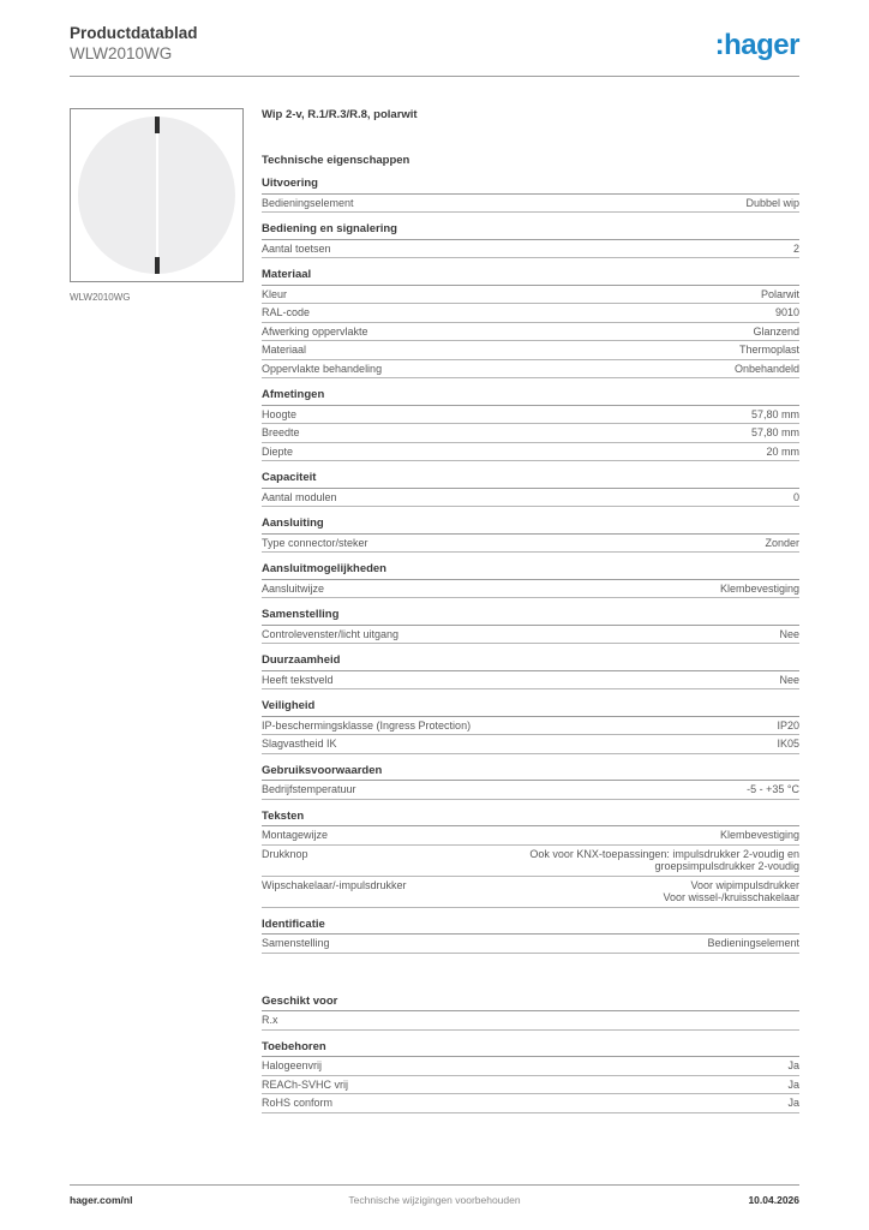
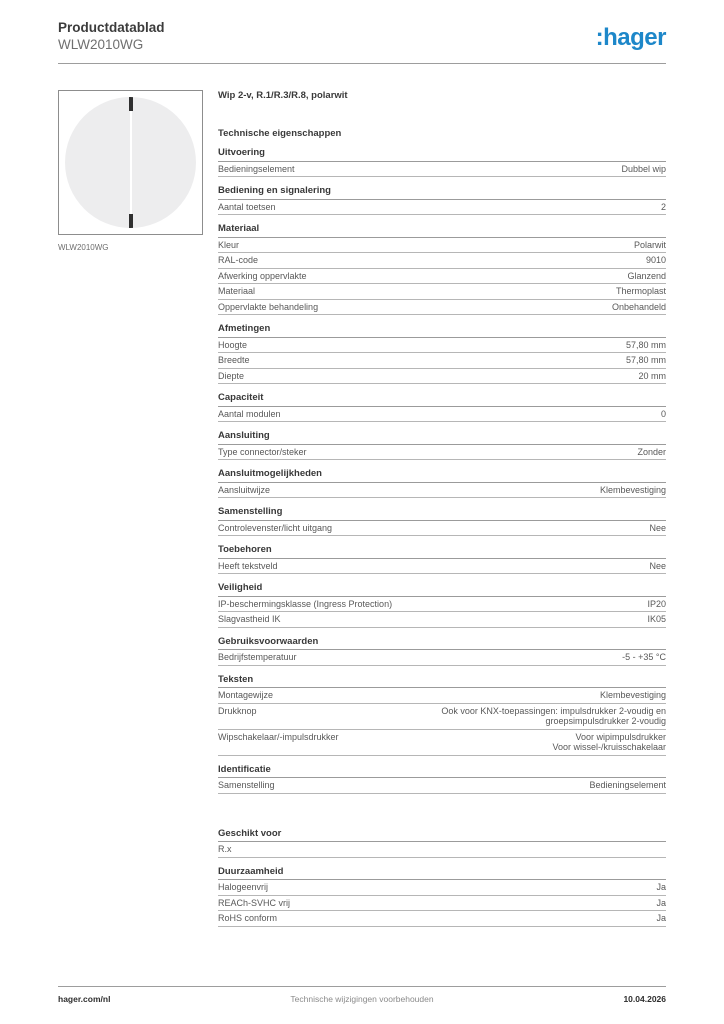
  Productdatablad
  WLW2010WG
  :hager
  WLW2010WG
  Wip 2-v, R.1/R.3/R.8, polarwit
  Technische eigenschappen
  Uitvoering
  Bedieningselement
  Dubbel wip
  Bediening en signalering
  Aantal toetsen
  2
  Materiaal
  Kleur
  Polarwit
  RAL-code
  9010
  Afwerking oppervlakte
  Glanzend
  Materiaal
  Thermoplast
  Oppervlakte behandeling
  Onbehandeld
  Afmetingen
  Hoogte
  57,80 mm
  Breedte
  57,80 mm
  Diepte
  20 mm
  Capaciteit
  Aantal modulen
  0
  Aansluiting
  Type connector/steker
  Zonder
  Aansluitmogelijkheden
  Aansluitwijze
  Klembevestiging
  Samenstelling
  Controlevenster/licht uitgang
  Nee
- Duurzaamheid
+ Toebehoren
  Heeft tekstveld
  Nee
  Veiligheid
  IP-beschermingsklasse (Ingress Protection)
  IP20
  Slagvastheid IK
  IK05
  Gebruiksvoorwaarden
  Bedrijfstemperatuur
  -5 - +35 °C
  Teksten
  Montagewijze
  Klembevestiging
  Drukknop
  Ook voor KNX-toepassingen: impulsdrukker 2-voudig en
  groepsimpulsdrukker 2-voudig
  Wipschakelaar/-impulsdrukker
  Voor wipimpulsdrukker
  Voor wissel-/kruisschakelaar
  Identificatie
  Samenstelling
  Bedieningselement
  Geschikt voor
  R.x
- Toebehoren
+ Duurzaamheid
  Halogeenvrij
  Ja
  REACh-SVHC vrij
  Ja
  RoHS conform
  Ja
  Technische wijzigingen voorbehouden
  hager.com/nl
  10.04.2026
